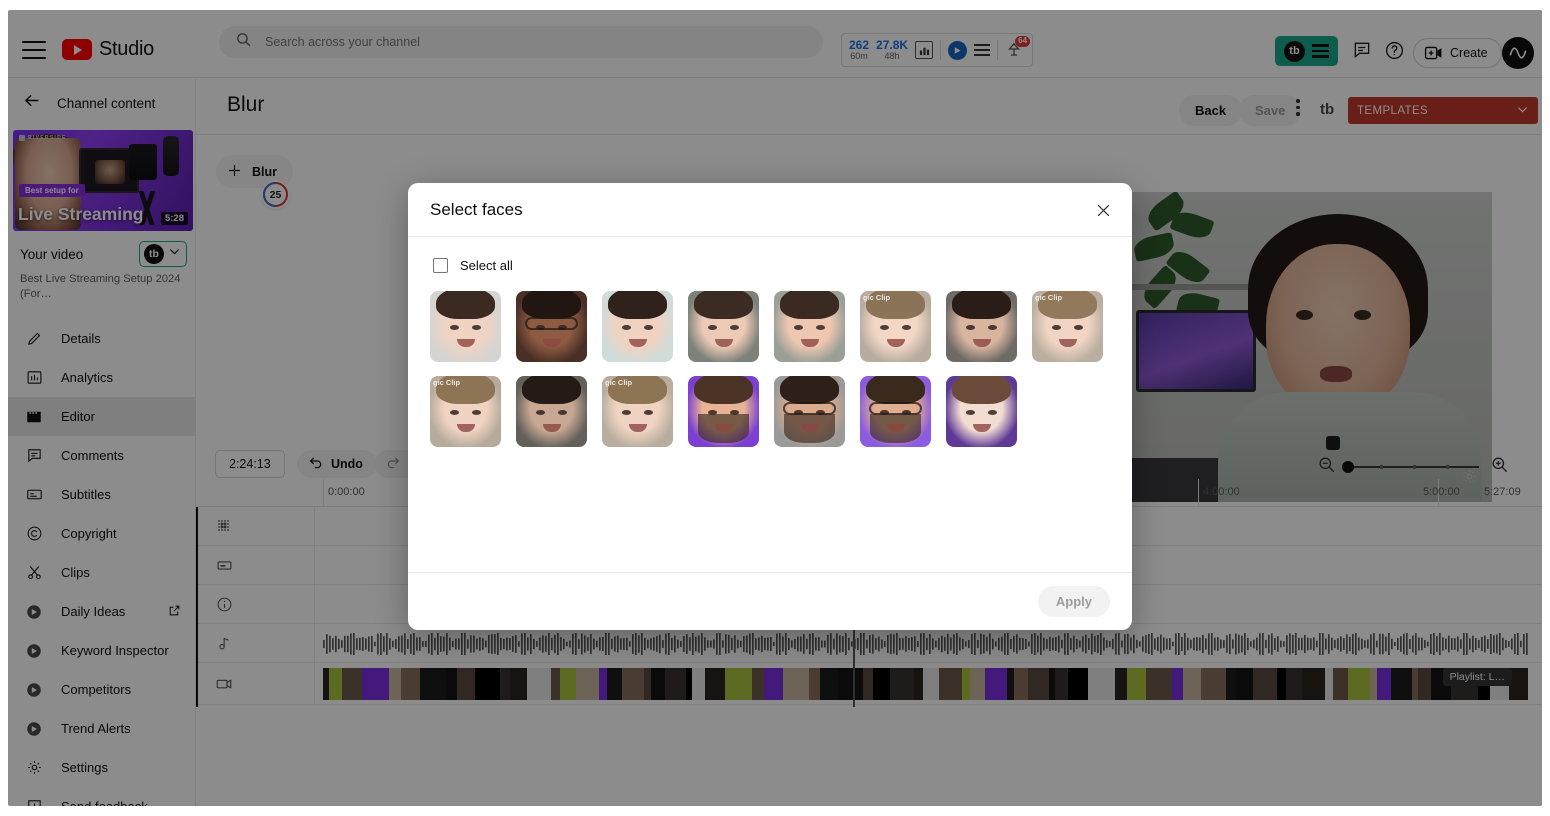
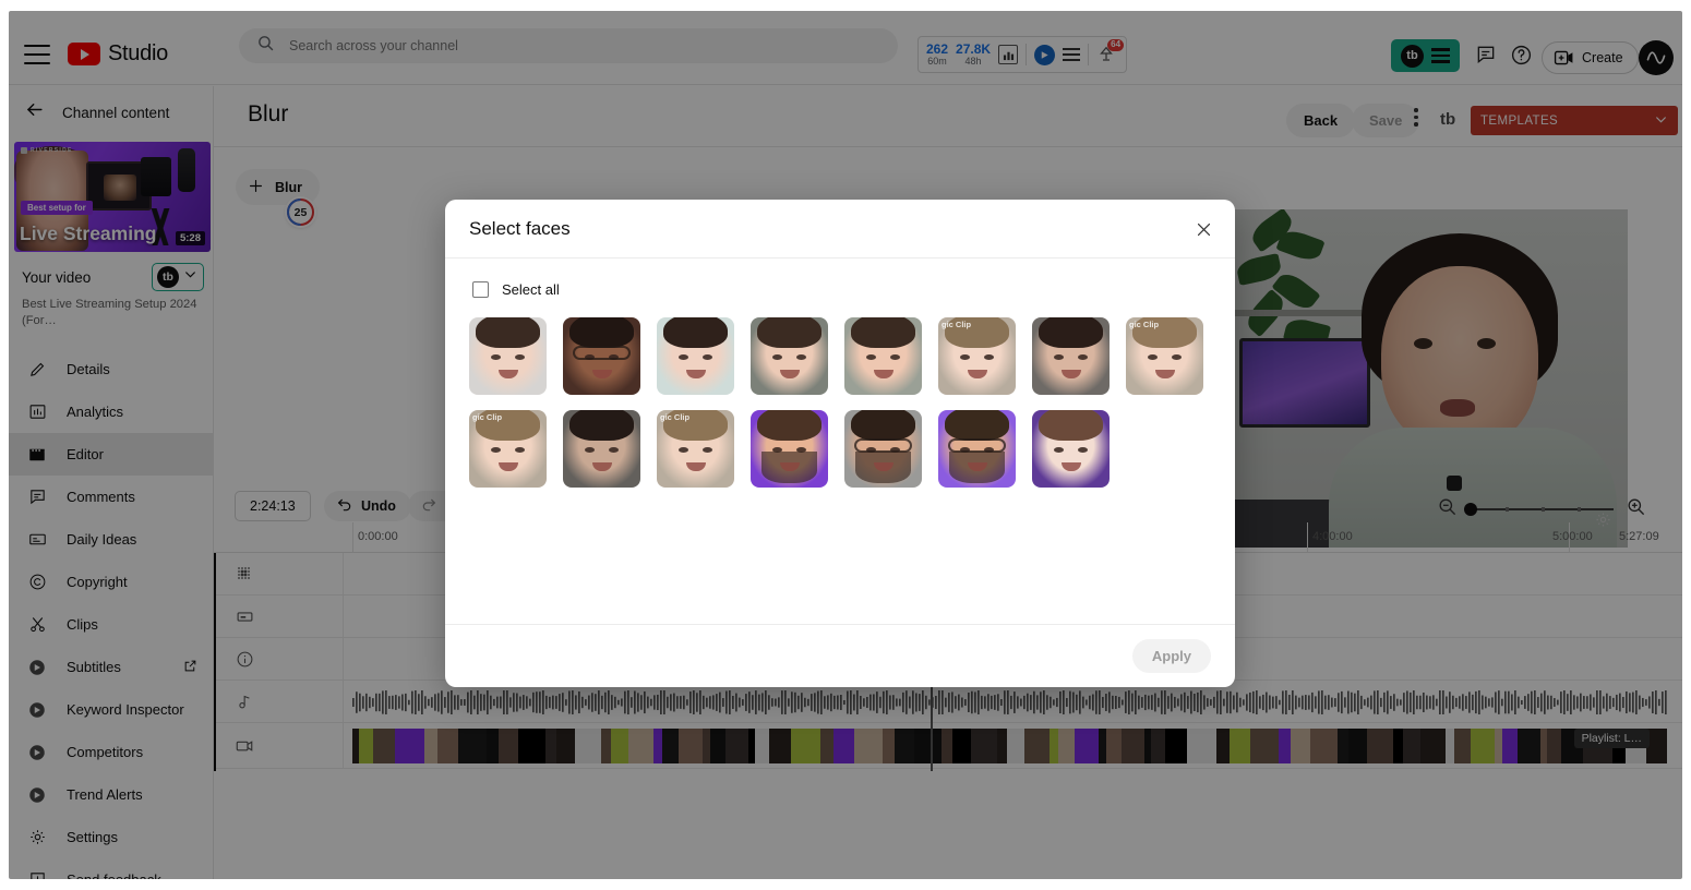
  Studio
  Search across your channel
  262
  60m
  27.8K
  48h
  64
  tb
  Create
  Channel content
  Best setup for
  Live Streaming
  5:28
  Your video
  tb
  Best Live Streaming Setup 2024 (For…
  Details
  Analytics
  Editor
  Comments
- Subtitles
+ Daily Ideas
  Copyright
  Clips
- Daily Ideas
+ Subtitles
  Keyword Inspector
  Competitors
  Trend Alerts
  Settings
  Blur
  Back
  Save
  tb
  TEMPLATES
  Blur
  25
  2:24:13
  Undo
  0:00:00
  4:00:00
  5:00:00
  5:27:09
  Playlist: L…
  Select faces
  Select all
  gic Clip
  gic Clip
  gic Clip
  gic Clip
  Apply
